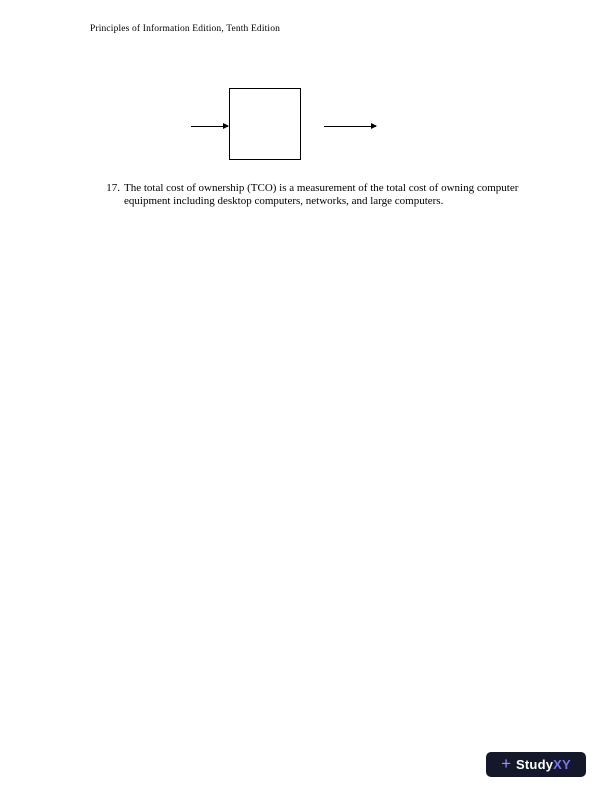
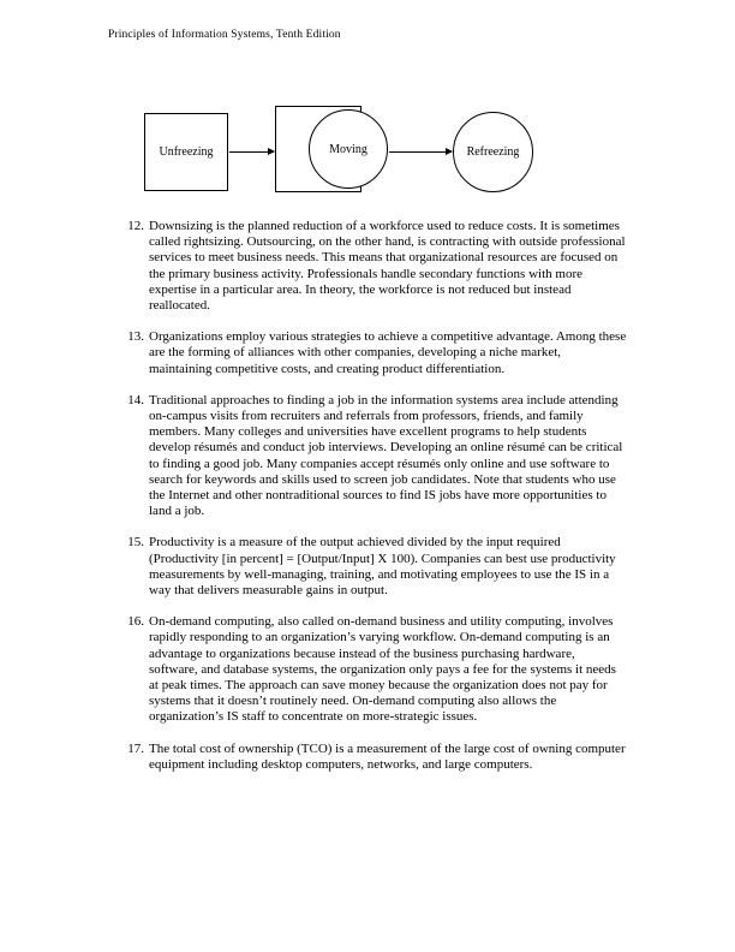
- Principles of Information Edition, Tenth Edition
+ Principles of Information Systems, Tenth Edition
+ Unfreezing
+ Moving
+ Refreezing
+ 12.
+ Downsizing is the planned reduction of a workforce used to reduce costs. It is sometimes called rightsizing. Outsourcing, on the other hand, is contracting with outside professional services to meet business needs. This means that organizational resources are focused on the primary business activity. Professionals handle secondary functions with more expertise in a particular area. In theory, the workforce is not reduced but instead reallocated.
+ 13.
+ Organizations employ various strategies to achieve a competitive advantage. Among these are the forming of alliances with other companies, developing a niche market, maintaining competitive costs, and creating product differentiation.
+ 14.
+ Traditional approaches to finding a job in the information systems area include attending on-campus visits from recruiters and referrals from professors, friends, and family members. Many colleges and universities have excellent programs to help students develop résumés and conduct job interviews. Developing an online résumé can be critical to finding a good job. Many companies accept résumés only online and use software to search for keywords and skills used to screen job candidates. Note that students who use the Internet and other nontraditional sources to find IS jobs have more opportunities to land a job.
+ 15.
+ Productivity is a measure of the output achieved divided by the input required (Productivity [in percent] = [Output/Input] X 100). Companies can best use productivity measurements by well-managing, training, and motivating employees to use the IS in a way that delivers measurable gains in output.
+ 16.
+ On-demand computing, also called on-demand business and utility computing, involves rapidly responding to an organization’s varying workflow. On-demand computing is an advantage to organizations because instead of the business purchasing hardware, software, and database systems, the organization only pays a fee for the systems it needs at peak times. The approach can save money because the organization does not pay for systems that it doesn’t routinely need. On-demand computing also allows the organization’s IS staff to concentrate on more-strategic issues.
  17.
- The total cost of ownership (TCO) is a measurement of the total cost of owning computer equipment including desktop computers, networks, and large computers.
+ The total cost of ownership (TCO) is a measurement of the large cost of owning computer equipment including desktop computers, networks, and large computers.
- +
- StudyXY
